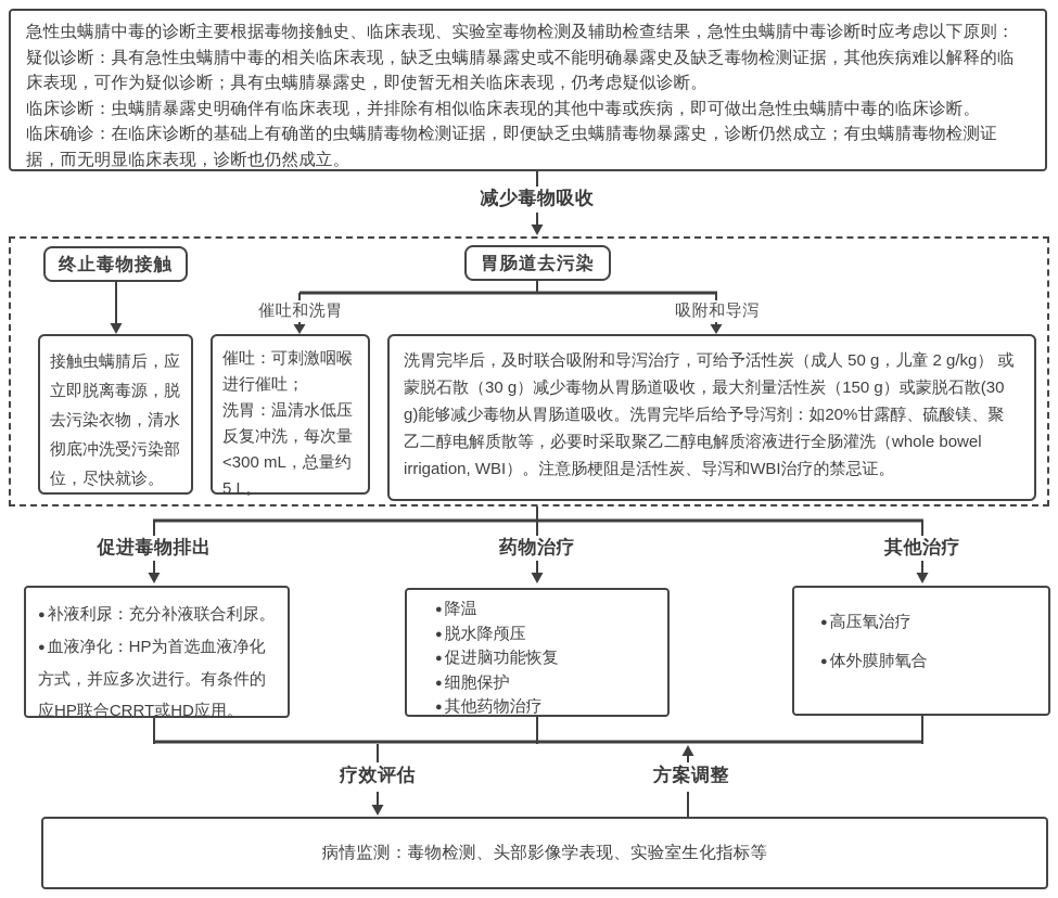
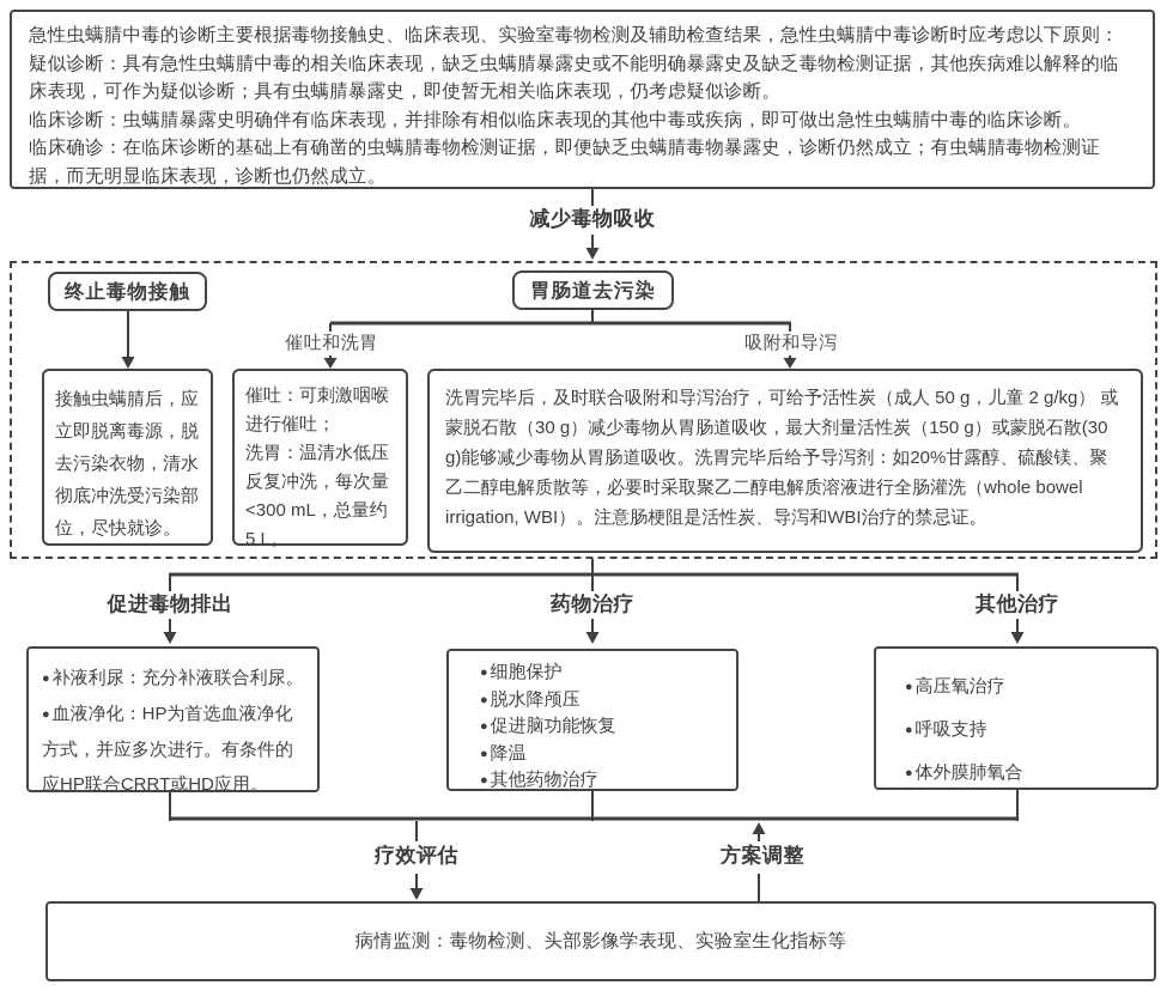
  急性虫螨腈中毒的诊断主要根据毒物接触史、临床表现、实验室毒物检测及辅助检查结果，急性虫螨腈中毒诊断时应考虑以下原则：
  疑似诊断：具有急性虫螨腈中毒的相关临床表现，缺乏虫螨腈暴露史或不能明确暴露史及缺乏毒物检测证据，其他疾病难以解释的临床表现，可作为疑似诊断；具有虫螨腈暴露史，即使暂无相关临床表现，仍考虑疑似诊断。
  临床诊断：虫螨腈暴露史明确伴有临床表现，并排除有相似临床表现的其他中毒或疾病，即可做出急性虫螨腈中毒的临床诊断。
  临床确诊：在临床诊断的基础上有确凿的虫螨腈毒物检测证据，即便缺乏虫螨腈毒物暴露史，诊断仍然成立；有虫螨腈毒物检测证据，而无明显临床表现，诊断也仍然成立。
  减少毒物吸收
  终止毒物接触
  胃肠道去污染
  催吐和洗胃
  吸附和导泻
  接触虫螨腈后，应立即脱离毒源，脱去污染衣物，清水彻底冲洗受污染部位，尽快就诊。
  催吐：可刺激咽喉进行催吐；
  洗胃：温清水低压反复冲洗，每次量<300 mL，总量约5 L。
  洗胃完毕后，及时联合吸附和导泻治疗，可给予活性炭（成人 50 g，儿童 2 g/kg） 或蒙脱石散（30 g）减少毒物从胃肠道吸收，最大剂量活性炭（150 g）或蒙脱石散(30 g)能够减少毒物从胃肠道吸收。洗胃完毕后给予导泻剂：如20%甘露醇、硫酸镁、聚乙二醇电解质散等，必要时采取聚乙二醇电解质溶液进行全肠灌洗（whole bowel irrigation, WBI）。注意肠梗阻是活性炭、导泻和WBI治疗的禁忌证。
  促进毒物排出
  药物治疗
  其他治疗
  补液利尿：充分补液联合利尿。
  血液净化：HP为首选血液净化方式，并应多次进行。有条件的应HP联合CRRT或HD应用。
- 降温
+ 细胞保护
  脱水降颅压
  促进脑功能恢复
- 细胞保护
+ 降温
  其他药物治疗
  高压氧治疗
+ 呼吸支持
  体外膜肺氧合
  疗效评估
  方案调整
  病情监测：毒物检测、头部影像学表现、实验室生化指标等
